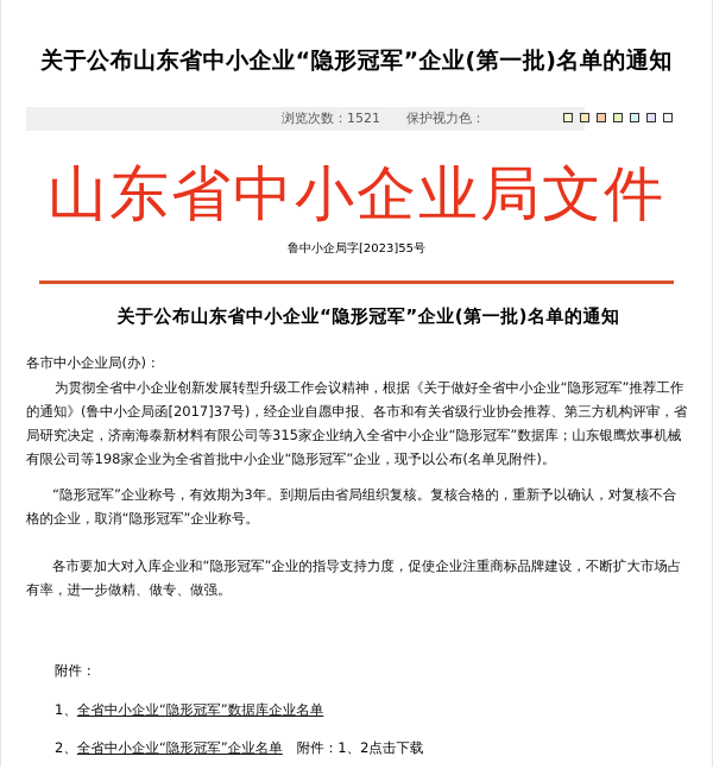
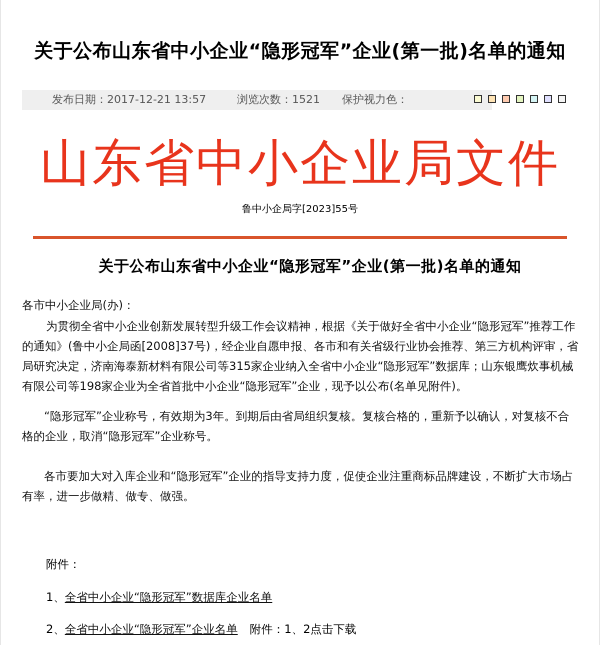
  关于公布山东省中小企业“隐形冠军”企业(第一批)名单的通知
+ 发布日期：2017-12-21 13:57
  浏览次数：1521
  保护视力色：
  山东省中小企业局文件
  鲁中小企局字[2023]55号
  关于公布山东省中小企业“隐形冠军”企业(第一批)名单的通知
  各市中小企业局(办)：
- 为贯彻全省中小企业创新发展转型升级工作会议精神，根据《关于做好全省中小企业“隐形冠军”推荐工作的通知》(鲁中小企局函[2017]37号)，经企业自愿申报、各市和有关省级行业协会推荐、第三方机构评审，省局研究决定，济南海泰新材料有限公司等315家企业纳入全省中小企业“隐形冠军”数据库；山东银鹰炊事机械有限公司等198家企业为全省首批中小企业“隐形冠军”企业，现予以公布(名单见附件)。
+ 为贯彻全省中小企业创新发展转型升级工作会议精神，根据《关于做好全省中小企业“隐形冠军”推荐工作的通知》(鲁中小企局函[2008]37号)，经企业自愿申报、各市和有关省级行业协会推荐、第三方机构评审，省局研究决定，济南海泰新材料有限公司等315家企业纳入全省中小企业“隐形冠军”数据库；山东银鹰炊事机械有限公司等198家企业为全省首批中小企业“隐形冠军”企业，现予以公布(名单见附件)。
  “隐形冠军”企业称号，有效期为3年。到期后由省局组织复核。复核合格的，重新予以确认，对复核不合格的企业，取消“隐形冠军”企业称号。
  各市要加大对入库企业和“隐形冠军”企业的指导支持力度，促使企业注重商标品牌建设，不断扩大市场占有率，进一步做精、做专、做强。
  附件：
  1、全省中小企业“隐形冠军”数据库企业名单
  2、全省中小企业“隐形冠军”企业名单 附件：1、2点击下载
